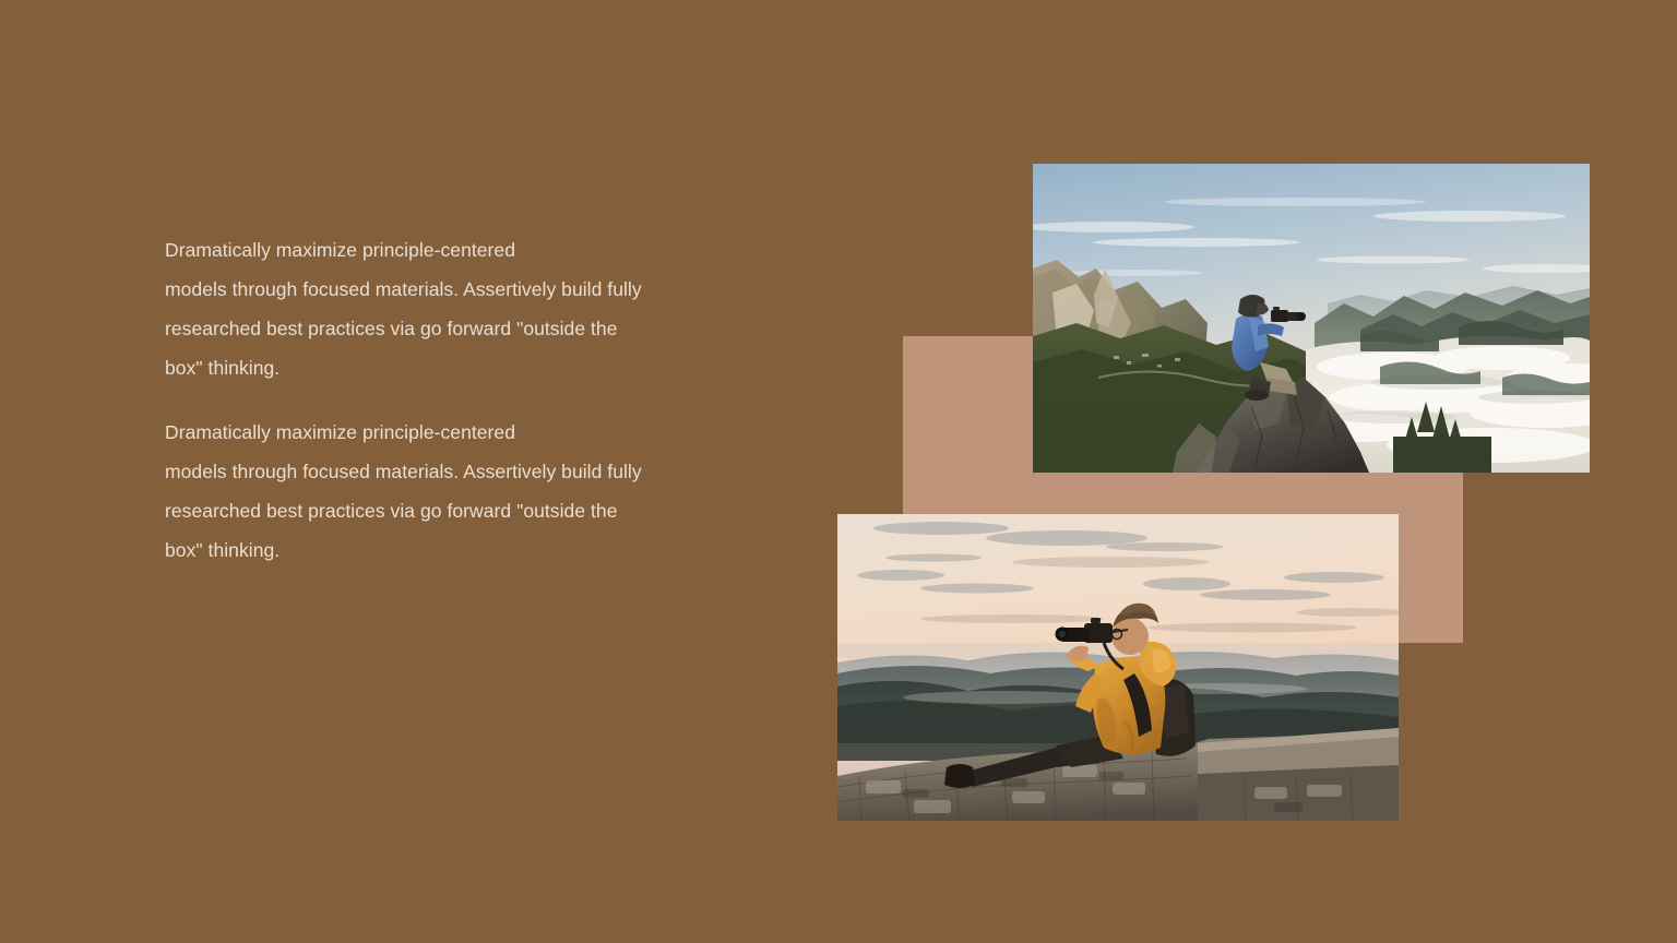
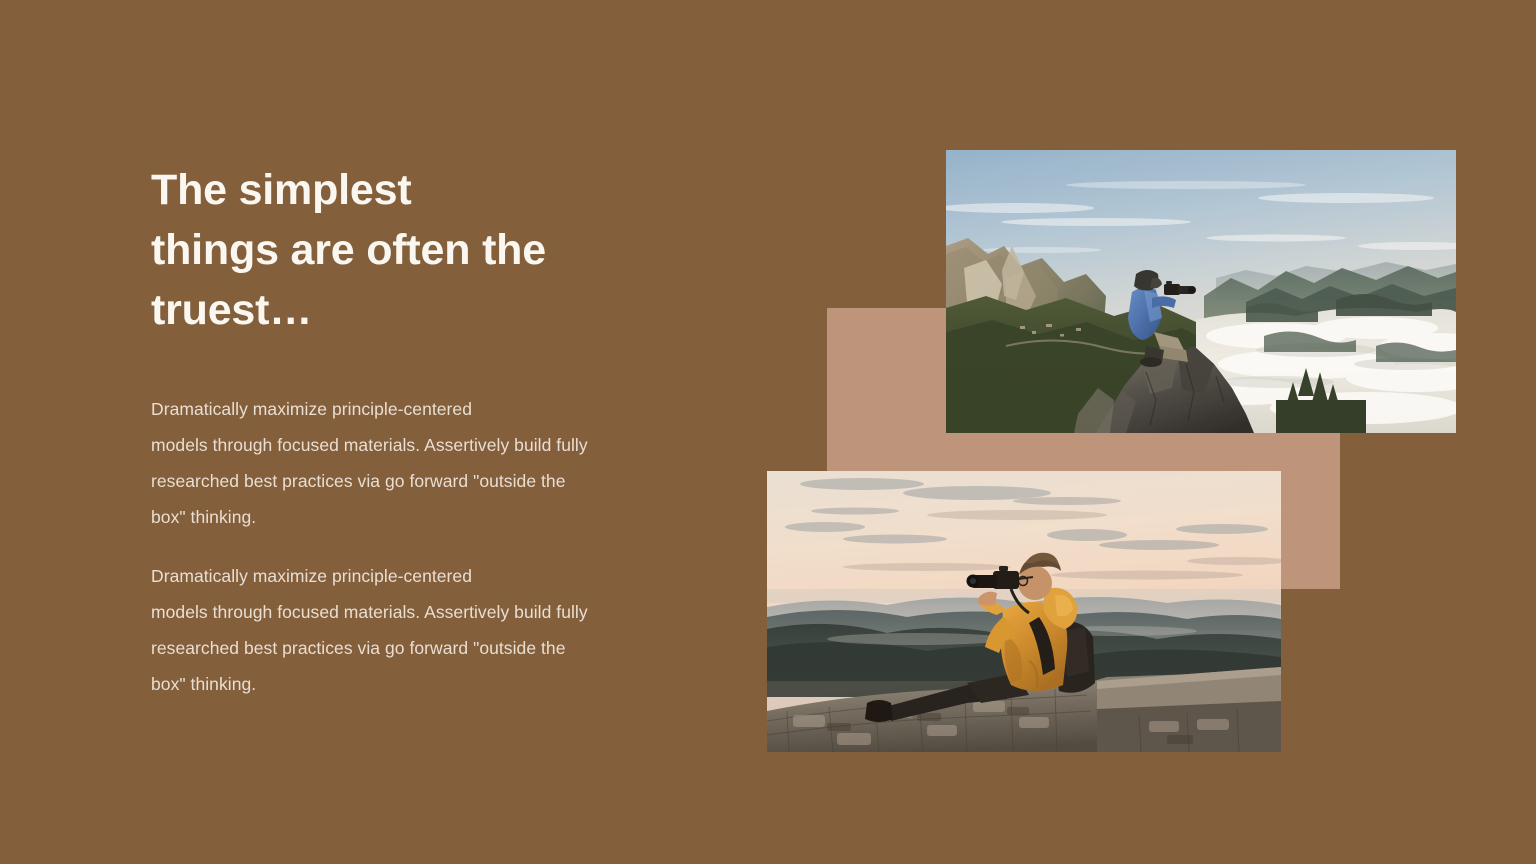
+ The simplest
+ things are often the truest…
  Dramatically maximize principle-centered
  models through focused materials. Assertively build fully
  researched best practices via go forward "outside the
  box" thinking.
  Dramatically maximize principle-centered
  models through focused materials. Assertively build fully
  researched best practices via go forward "outside the
  box" thinking.
